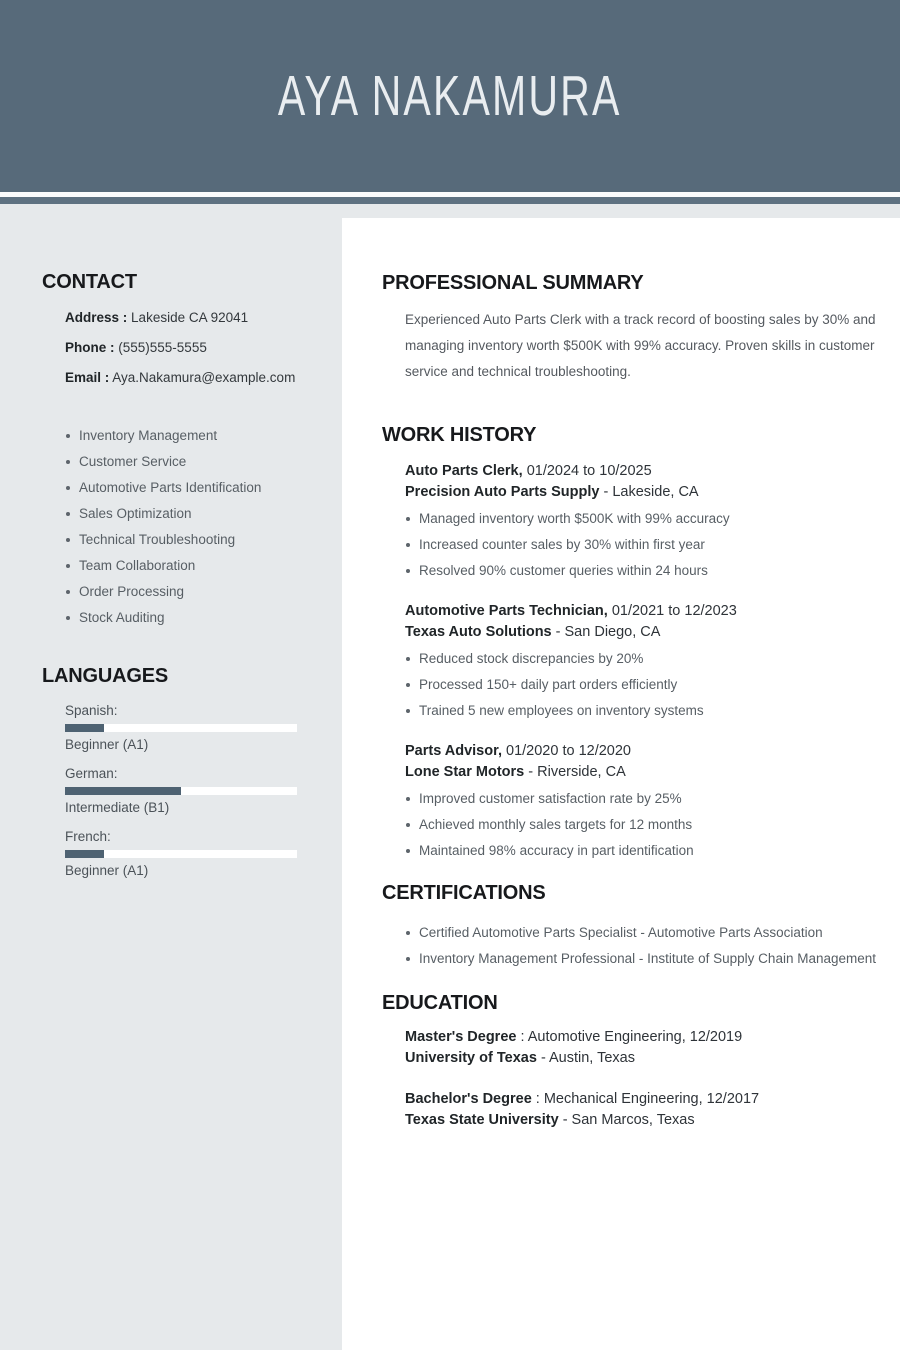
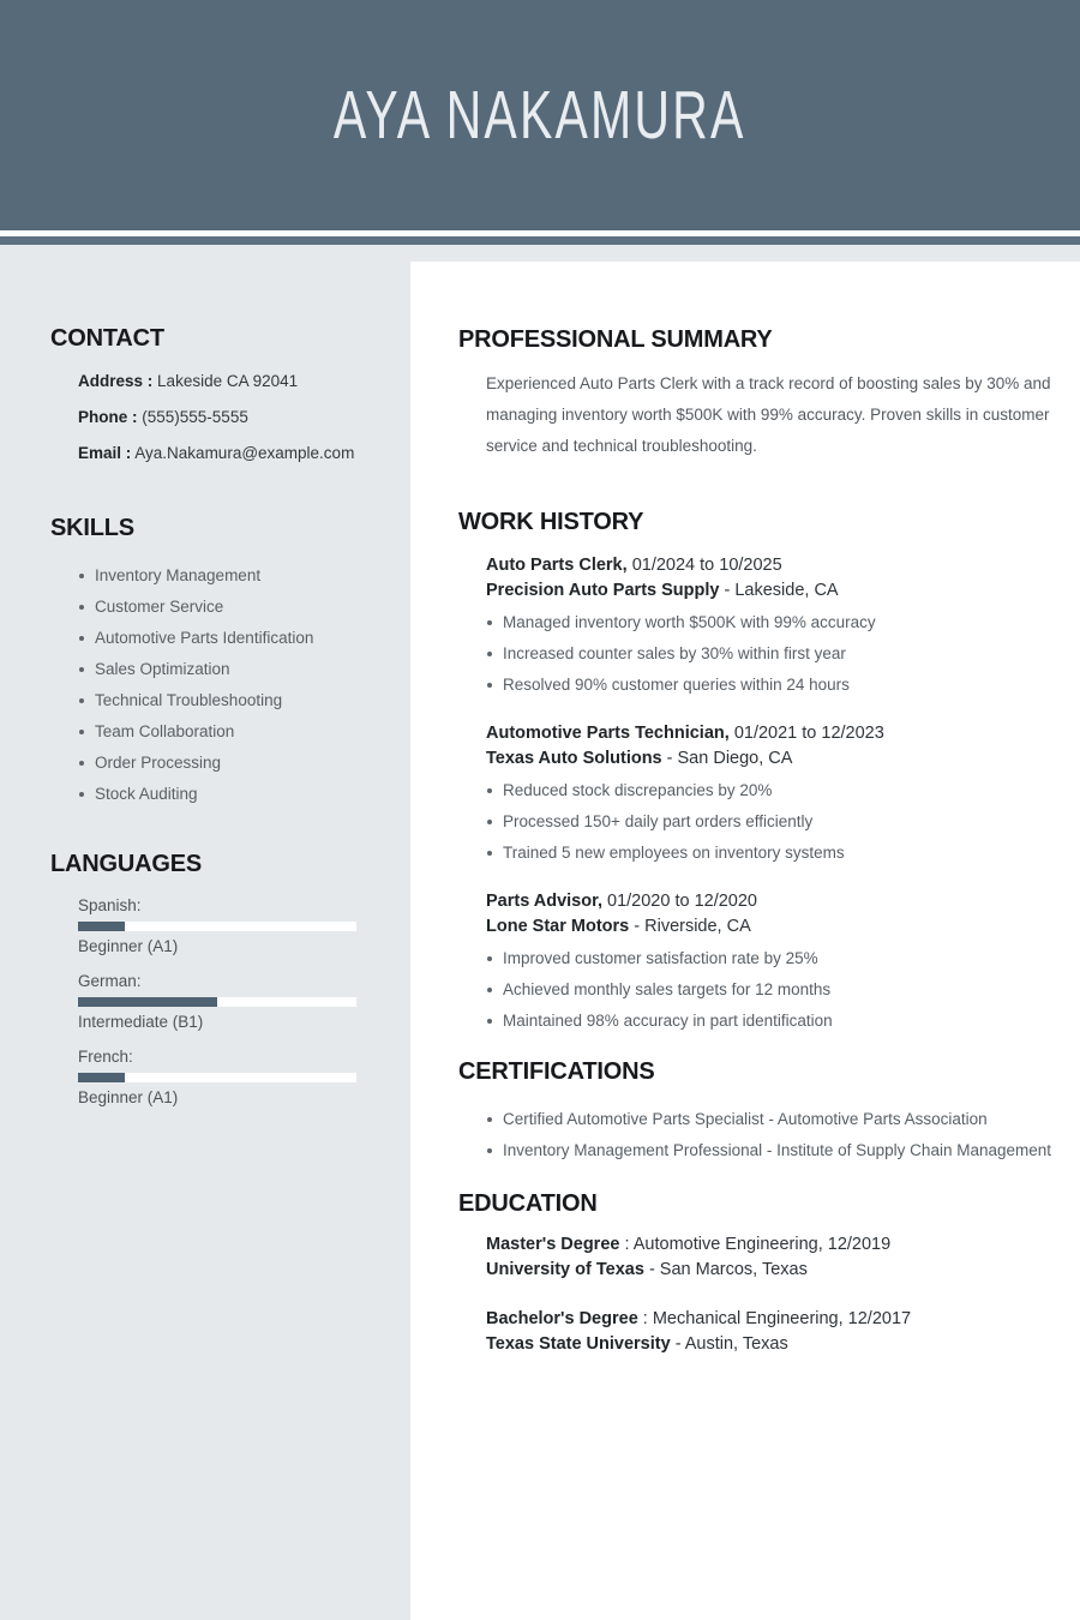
  AYA NAKAMURA
  CONTACT
  Address : Lakeside CA 92041
  Phone : (555)555-5555
  Email : Aya.Nakamura@example.com
+ SKILLS
  Inventory Management
  Customer Service
  Automotive Parts Identification
  Sales Optimization
  Technical Troubleshooting
  Team Collaboration
  Order Processing
  Stock Auditing
  LANGUAGES
  Spanish:
  Beginner (A1)
  German:
  Intermediate (B1)
  French:
  Beginner (A1)
  PROFESSIONAL SUMMARY
  Experienced Auto Parts Clerk with a track record of boosting sales by 30% and managing inventory worth $500K with 99% accuracy. Proven skills in customer service and technical troubleshooting.
  WORK HISTORY
  Auto Parts Clerk, 01/2024 to 10/2025
  Precision Auto Parts Supply - Lakeside, CA
  Managed inventory worth $500K with 99% accuracy
  Increased counter sales by 30% within first year
  Resolved 90% customer queries within 24 hours
  Automotive Parts Technician, 01/2021 to 12/2023
  Texas Auto Solutions - San Diego, CA
  Reduced stock discrepancies by 20%
  Processed 150+ daily part orders efficiently
  Trained 5 new employees on inventory systems
  Parts Advisor, 01/2020 to 12/2020
  Lone Star Motors - Riverside, CA
  Improved customer satisfaction rate by 25%
  Achieved monthly sales targets for 12 months
  Maintained 98% accuracy in part identification
  CERTIFICATIONS
  Certified Automotive Parts Specialist - Automotive Parts Association
  Inventory Management Professional - Institute of Supply Chain Management
  EDUCATION
  Master's Degree : Automotive Engineering, 12/2019
- University of Texas - Austin, Texas
+ University of Texas - San Marcos, Texas
  Bachelor's Degree : Mechanical Engineering, 12/2017
- Texas State University - San Marcos, Texas
+ Texas State University - Austin, Texas
